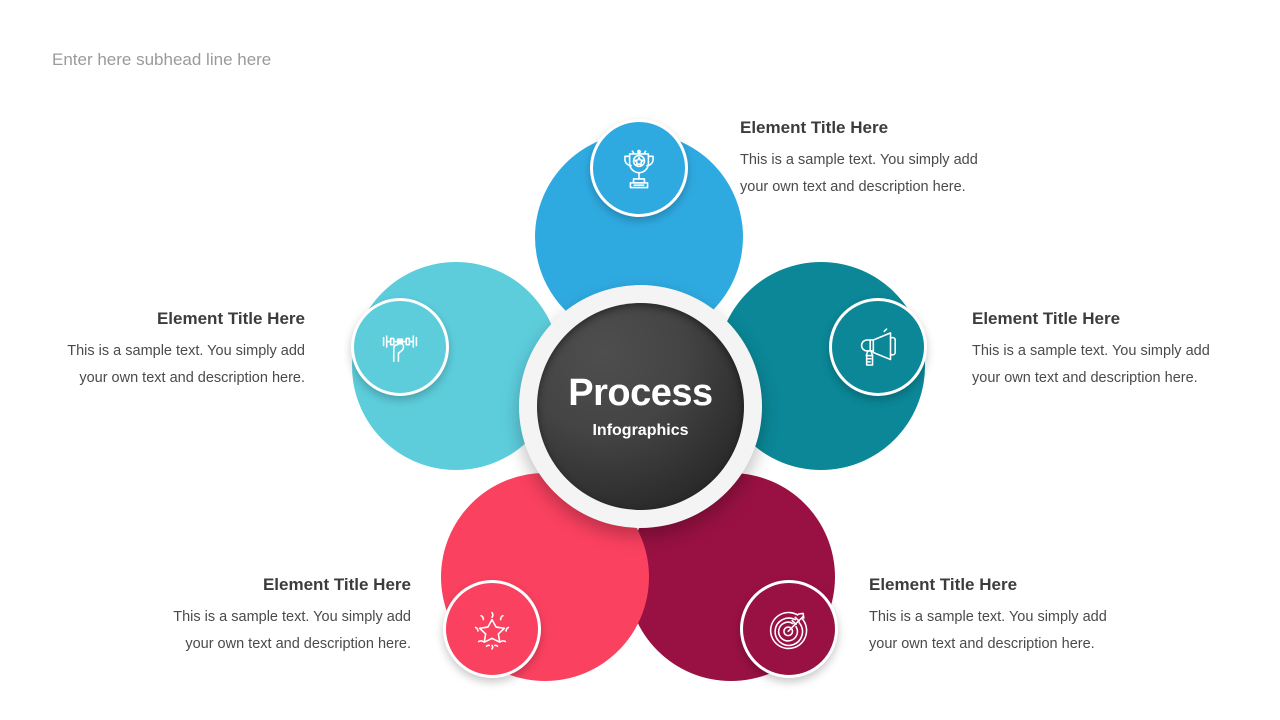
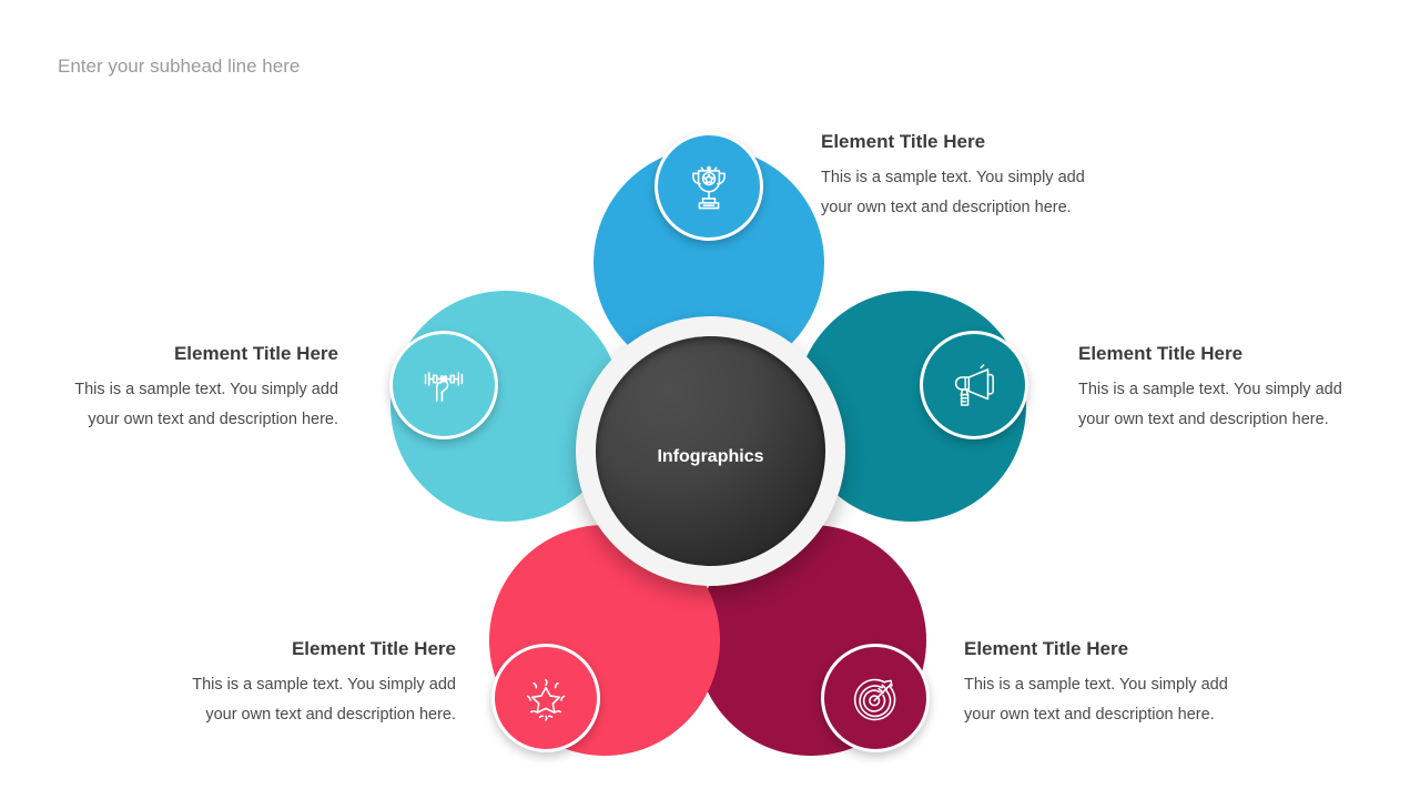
- Enter here subhead line here
+ Enter your subhead line here
- Process
  Infographics
  Element Title Here
  This is a sample text. You simply add
  your own text and description here.
  Element Title Here
  This is a sample text. You simply add
  your own text and description here.
  Element Title Here
  This is a sample text. You simply add
  your own text and description here.
  Element Title Here
  This is a sample text. You simply add
  your own text and description here.
  Element Title Here
  This is a sample text. You simply add
  your own text and description here.
